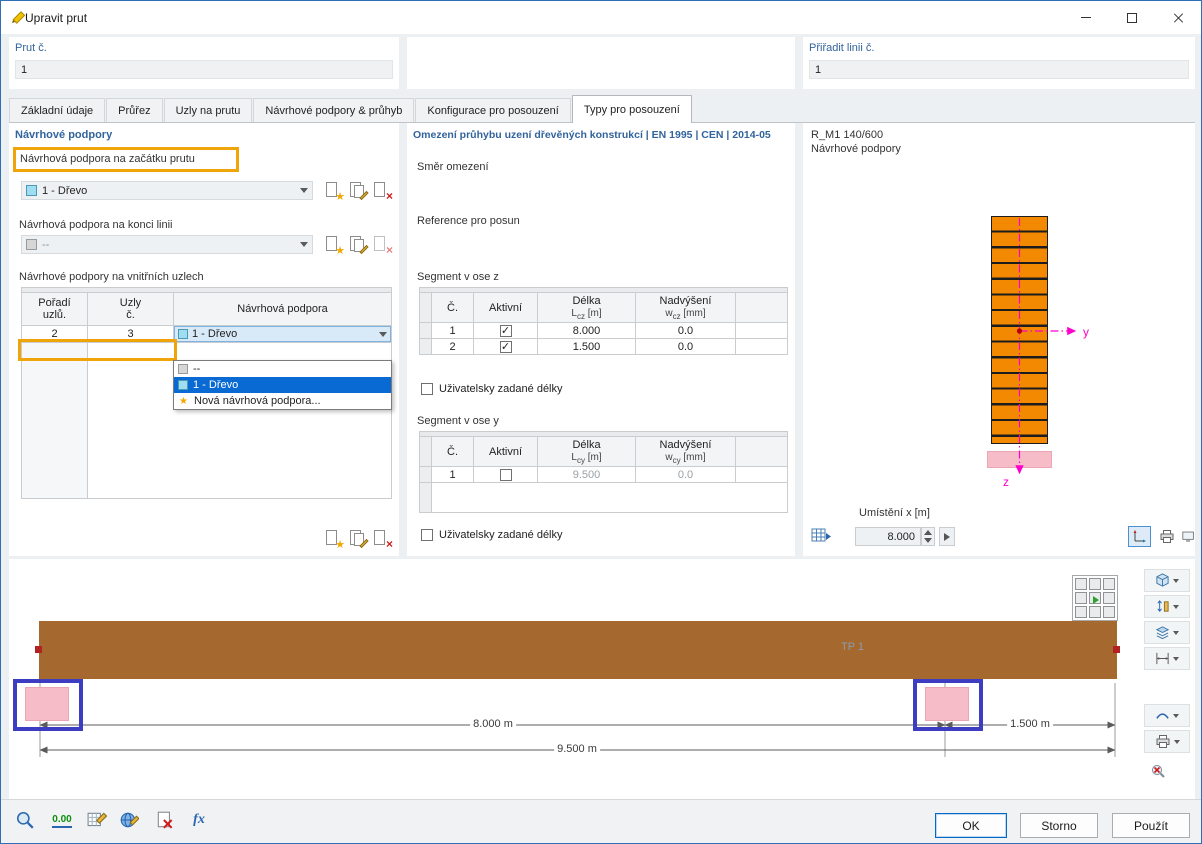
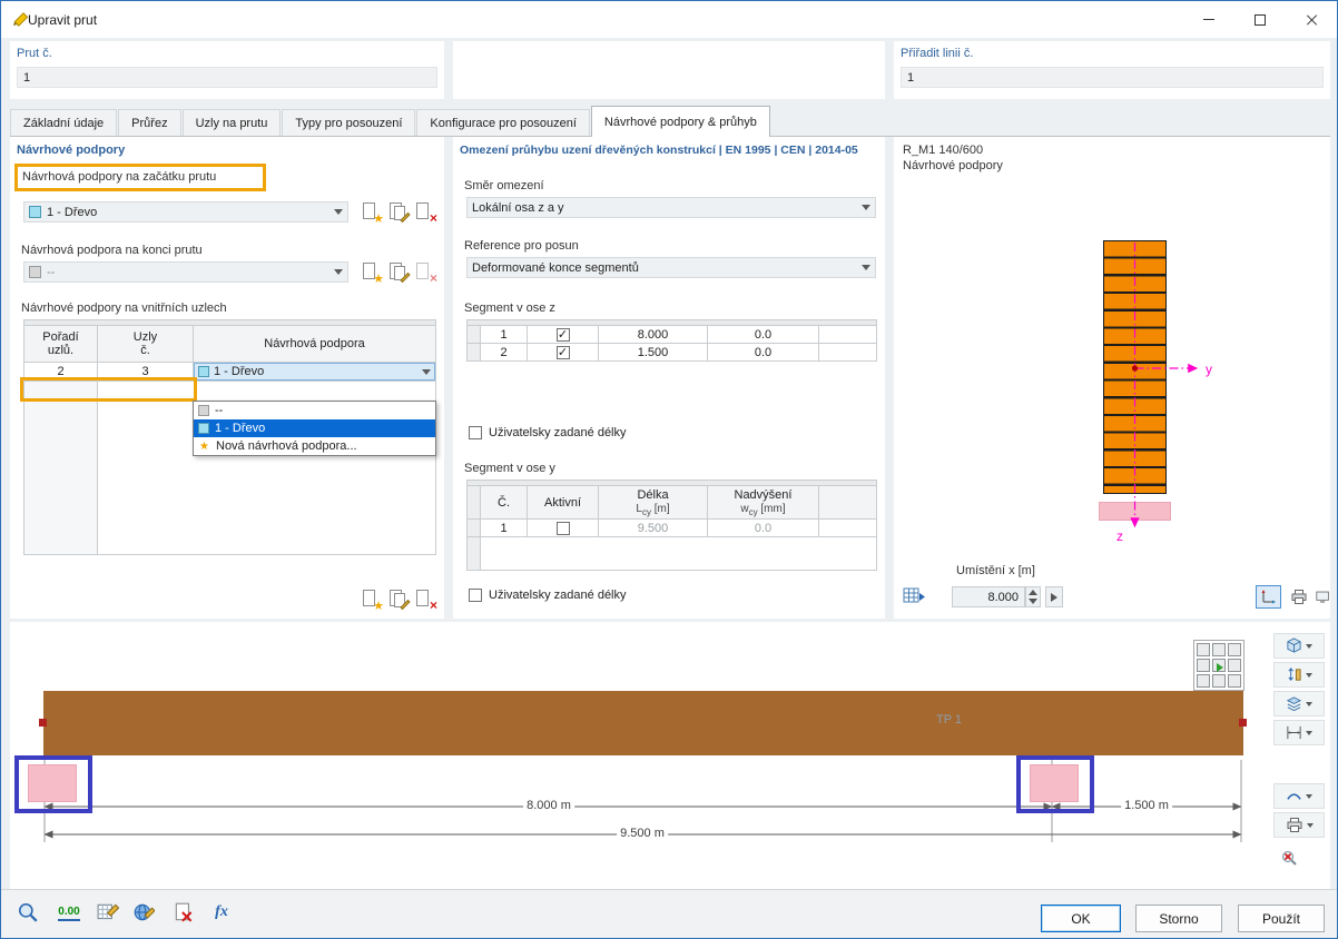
  Upravit prut
  Prut č.
  1
  Přiřadit linii č.
  1
  Základní údaje
  Průřez
  Uzly na prutu
- Návrhové podpory & průhyb
+ Typy pro posouzení
  Konfigurace pro posouzení
- Typy pro posouzení
+ Návrhové podpory & průhyb
  Návrhové podpory
- Návrhová podpora na začátku prutu
+ Návrhová podpory na začátku prutu
  1 - Dřevo
  ★
  ×
- Návrhová podpora na konci linii
+ Návrhová podpora na konci prutu
  --
  ★
  ×
  Návrhové podpory na vnitřních uzlech
  Pořadíuzlů.	Uzlyč.	Návrhová podpora
  2	3	1 - Dřevo
  --
  1 - Dřevo
  ★
  Nová návrhová podpora...
  ★
  ×
  Omezení průhybu uzení dřevěných konstrukcí | EN 1995 | CEN | 2014-05
  Směr omezení
+ Lokální osa z a y
  Reference pro posun
+ Deformované konce segmentů
  Segment v ose z
- 	Č.	Aktivní	DélkaLcz [m]	Nadvýšeníwcz [mm]
  	1	✓	8.000	0.0
  	2	✓	1.500	0.0
  Uživatelsky zadané délky
  Segment v ose y
  	Č.	Aktivní	DélkaLcy [m]	Nadvýšeníwcy [mm]
  	1		9.500	0.0
  Uživatelsky zadané délky
  R_M1 140/600
  Návrhové podpory
  y
  z
  Umístění x [m]
  8.000
  TP 1
  8.000 m
  1.500 m
  9.500 m
  0.00
  fx
  OK
  Storno
  Použít
